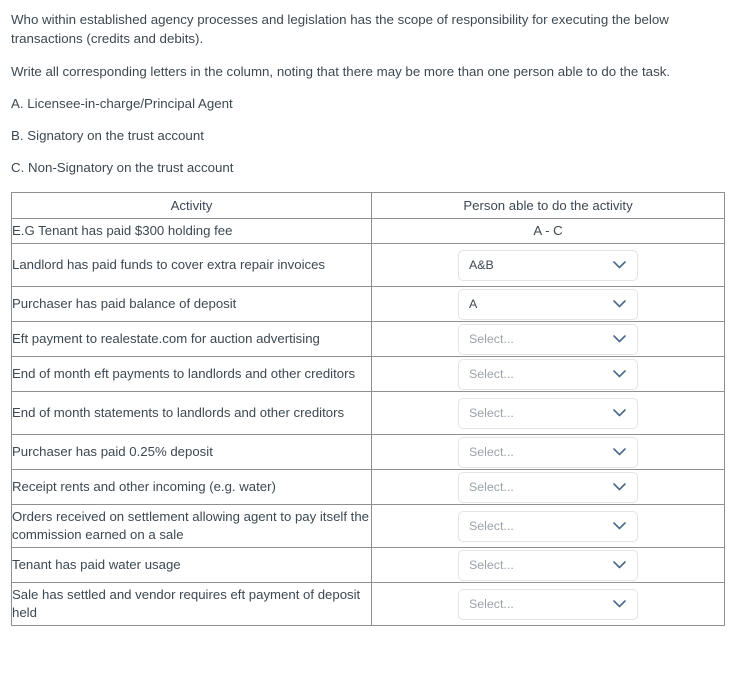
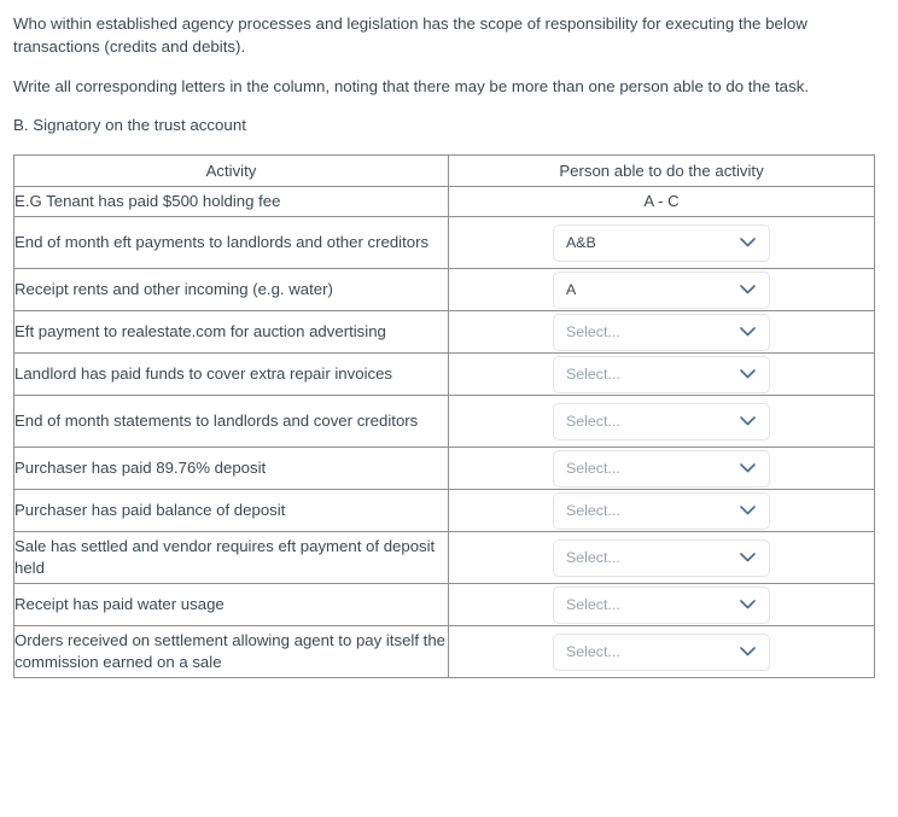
  Who within established agency processes and legislation has the scope of responsibility for executing the below transactions (credits and debits).
  Write all corresponding letters in the column, noting that there may be more than one person able to do the task.
- A. Licensee-in-charge/Principal Agent
  B. Signatory on the trust account
- C. Non-Signatory on the trust account
  Activity	Person able to do the activity
- E.G Tenant has paid $300 holding fee	A - C
+ E.G Tenant has paid $500 holding fee	A - C
- Landlord has paid funds to cover extra repair invoices	A&B
+ End of month eft payments to landlords and other creditors	A&B
- Purchaser has paid balance of deposit	A
+ Receipt rents and other incoming (e.g. water)	A
  Eft payment to realestate.com for auction advertising	Select...
- End of month eft payments to landlords and other creditors	Select...
+ Landlord has paid funds to cover extra repair invoices	Select...
- End of month statements to landlords and other creditors	Select...
+ End of month statements to landlords and cover creditors	Select...
- Purchaser has paid 0.25% deposit	Select...
+ Purchaser has paid 89.76% deposit	Select...
- Receipt rents and other incoming (e.g. water)	Select...
+ Purchaser has paid balance of deposit	Select...
- Orders received on settlement allowing agent to pay itself the commission earned on a sale	Select...
+ Sale has settled and vendor requires eft payment of deposit held	Select...
- Tenant has paid water usage	Select...
+ Receipt has paid water usage	Select...
- Sale has settled and vendor requires eft payment of deposit held	Select...
+ Orders received on settlement allowing agent to pay itself the commission earned on a sale	Select...
